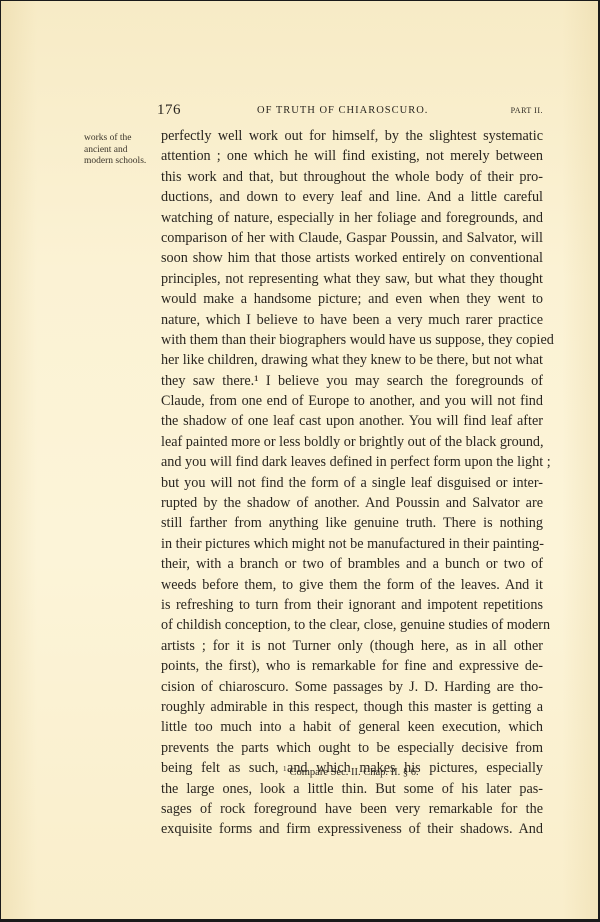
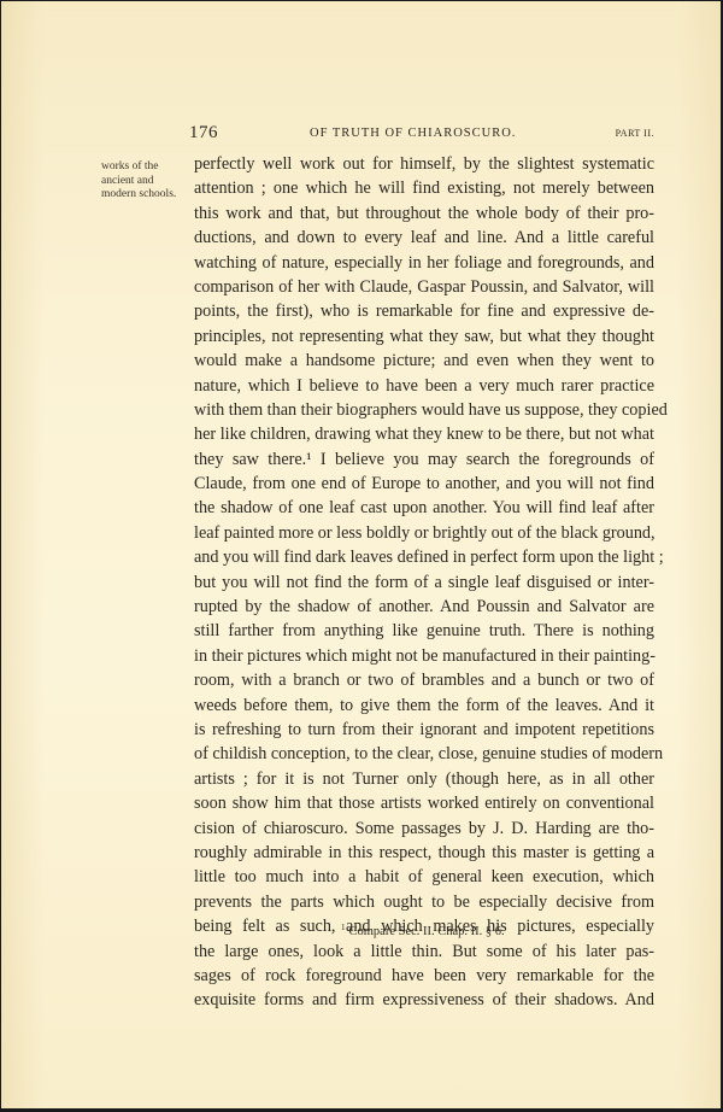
  176
  OF TRUTH OF CHIAROSCURO.
  PART II.
  works of the
  ancient and
  modern schools.
  perfectly well work out for himself, by the slightest systematic
  attention ; one which he will find existing, not merely between
  this work and that, but throughout the whole body of their pro-
  ductions, and down to every leaf and line. And a little careful
  watching of nature, especially in her foliage and foregrounds, and
  comparison of her with Claude, Gaspar Poussin, and Salvator, will
- soon show him that those artists worked entirely on conventional
+ points, the first), who is remarkable for fine and expressive de-
  principles, not representing what they saw, but what they thought
  would make a handsome picture; and even when they went to
  nature, which I believe to have been a very much rarer practice
  with them than their biographers would have us suppose, they copied
  her like children, drawing what they knew to be there, but not what
  they saw there.¹ I believe you may search the foregrounds of
  Claude, from one end of Europe to another, and you will not find
  the shadow of one leaf cast upon another. You will find leaf after
  leaf painted more or less boldly or brightly out of the black ground,
  and you will find dark leaves defined in perfect form upon the light ;
  but you will not find the form of a single leaf disguised or inter-
  rupted by the shadow of another. And Poussin and Salvator are
  still farther from anything like genuine truth. There is nothing
  in their pictures which might not be manufactured in their painting-
- their, with a branch or two of brambles and a bunch or two of
+ room, with a branch or two of brambles and a bunch or two of
  weeds before them, to give them the form of the leaves. And it
  is refreshing to turn from their ignorant and impotent repetitions
  of childish conception, to the clear, close, genuine studies of modern
  artists ; for it is not Turner only (though here, as in all other
- points, the first), who is remarkable for fine and expressive de-
+ soon show him that those artists worked entirely on conventional
  cision of chiaroscuro. Some passages by J. D. Harding are tho-
  roughly admirable in this respect, though this master is getting a
  little too much into a habit of general keen execution, which
  prevents the parts which ought to be especially decisive from
  being felt as such, and which makes his pictures, especially
  the large ones, look a little thin. But some of his later pas-
  sages of rock foreground have been very remarkable for the
  exquisite forms and firm expressiveness of their shadows. And
  1 Compare Sec. II. Chap. II. § 6.
